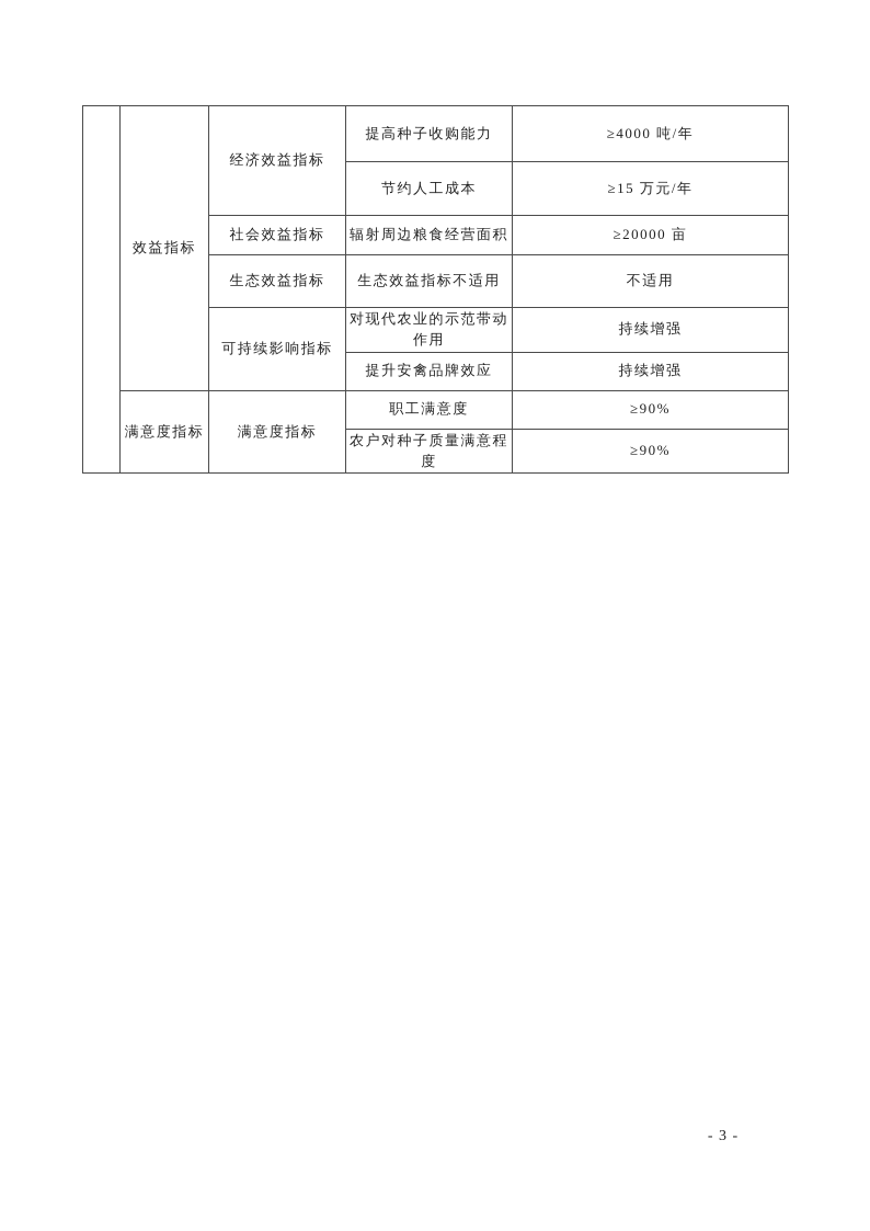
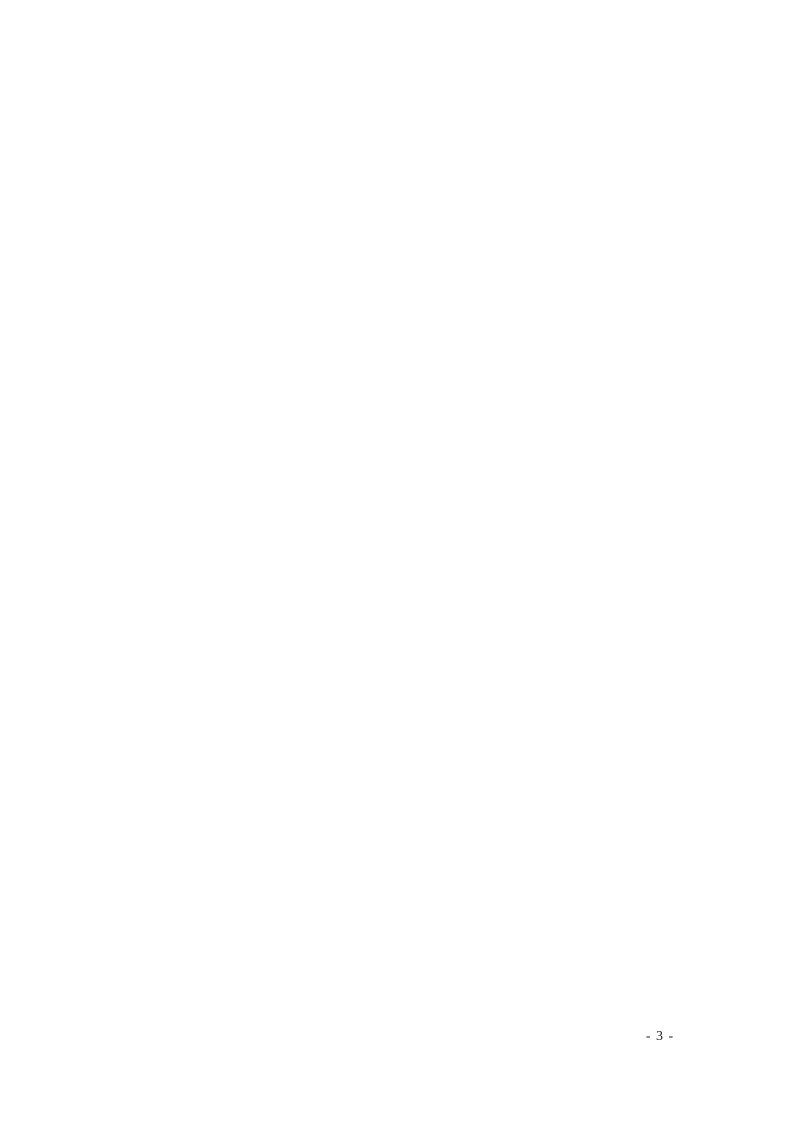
- 	效益指标	经济效益指标	提高种子收购能力	≥4000 吨/年
- 节约人工成本	≥15 万元/年
- 社会效益指标	辐射周边粮食经营面积	≥20000 亩
- 生态效益指标	生态效益指标不适用	不适用
- 可持续影响指标	对现代农业的示范带动作用	持续增强
- 提升安禽品牌效应	持续增强
- 满意度指标	满意度指标	职工满意度	≥90%
- 农户对种子质量满意程度	≥90%
  - 3 -
